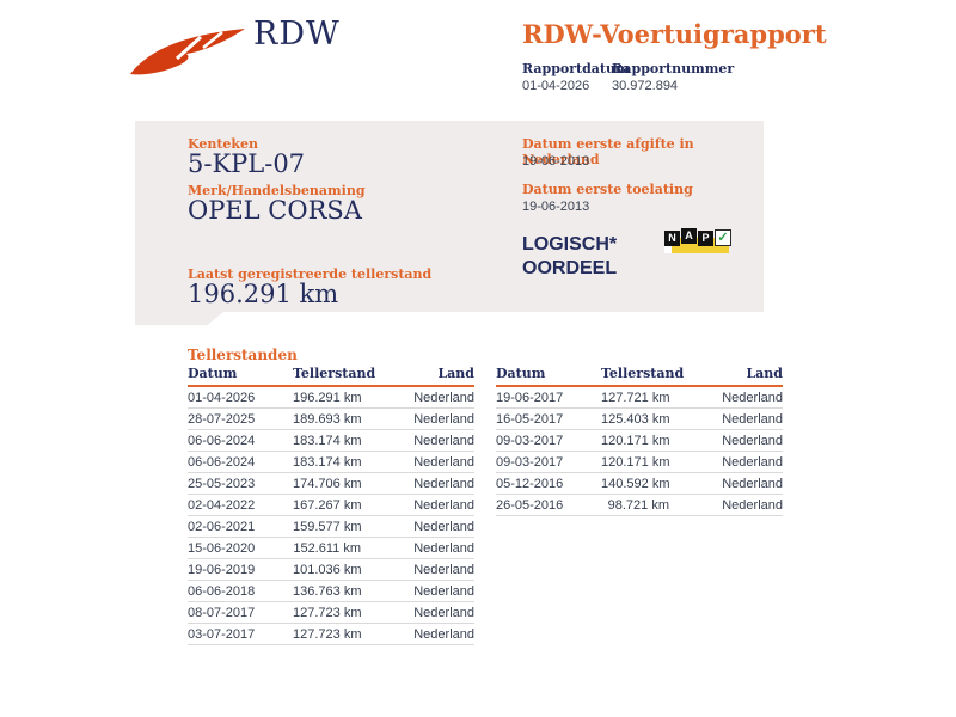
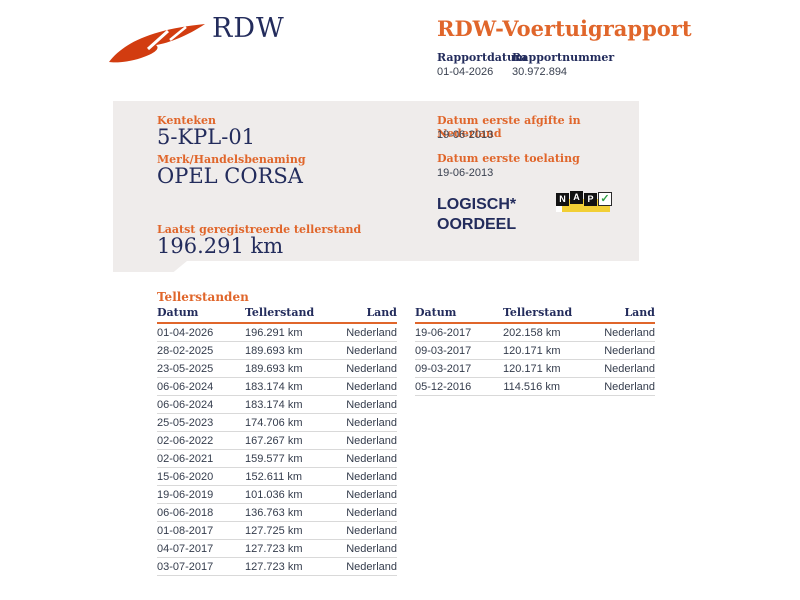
  RDW
  RDW-Voertuigrapport
  Rapportdatum
  01-04-2026
  Rapportnummer
  30.972.894
  Kenteken
- 5-KPL-07
+ 5-KPL-01
  Merk/Handelsbenaming
  OPEL CORSA
  Laatst geregistreerde tellerstand
  196.291 km
  Datum eerste afgifte in Nederland
  19-06-2013
  Datum eerste toelating
  19-06-2013
  LOGISCH*
  OORDEEL
  N
  A
  P
  ✓
  Tellerstanden
  Datum	Tellerstand	Land
  01-04-2026	196.291 km	Nederland
- 28-07-2025	189.693 km	Nederland
+ 28-02-2025	189.693 km	Nederland
+ 23-05-2025	189.693 km	Nederland
  06-06-2024	183.174 km	Nederland
  06-06-2024	183.174 km	Nederland
  25-05-2023	174.706 km	Nederland
- 02-04-2022	167.267 km	Nederland
+ 02-06-2022	167.267 km	Nederland
  02-06-2021	159.577 km	Nederland
  15-06-2020	152.611 km	Nederland
  19-06-2019	101.036 km	Nederland
  06-06-2018	136.763 km	Nederland
+ 01-08-2017	127.725 km	Nederland
- 08-07-2017	127.723 km	Nederland
+ 04-07-2017	127.723 km	Nederland
  03-07-2017	127.723 km	Nederland
  Datum	Tellerstand	Land
- 19-06-2017	127.721 km	Nederland
+ 19-06-2017	202.158 km	Nederland
- 16-05-2017	125.403 km	Nederland
  09-03-2017	120.171 km	Nederland
  09-03-2017	120.171 km	Nederland
- 05-12-2016	140.592 km	Nederland
+ 05-12-2016	114.516 km	Nederland
- 26-05-2016	98.721 km	Nederland
